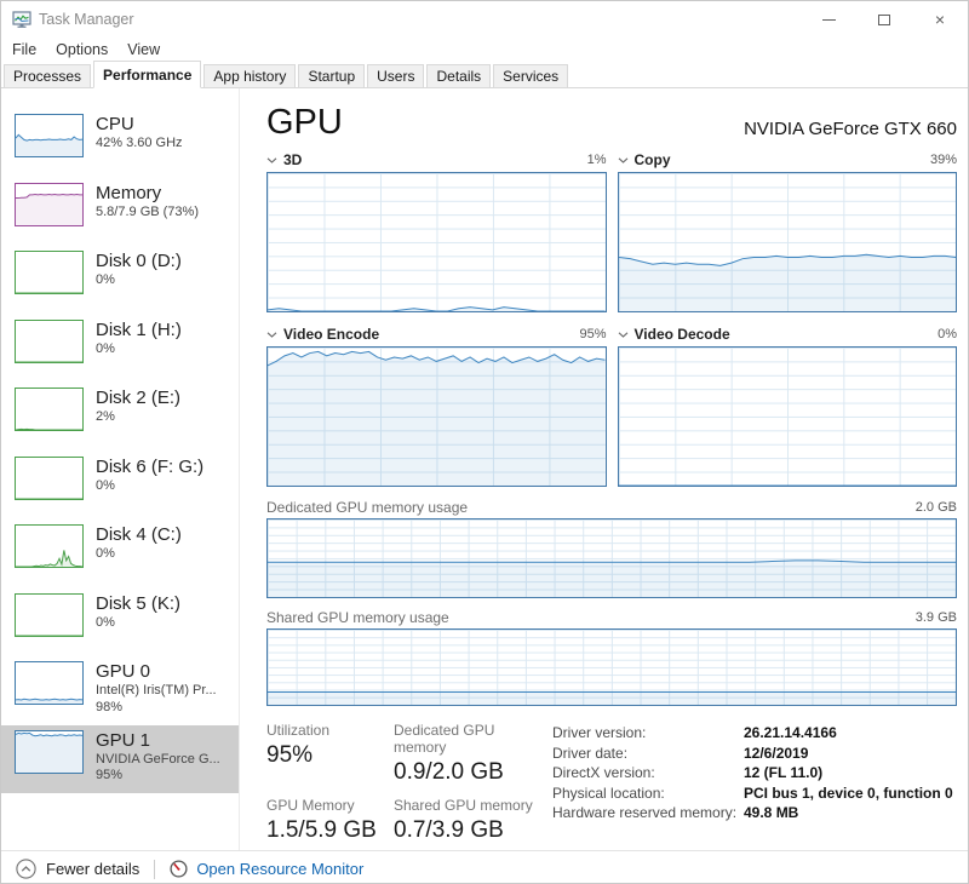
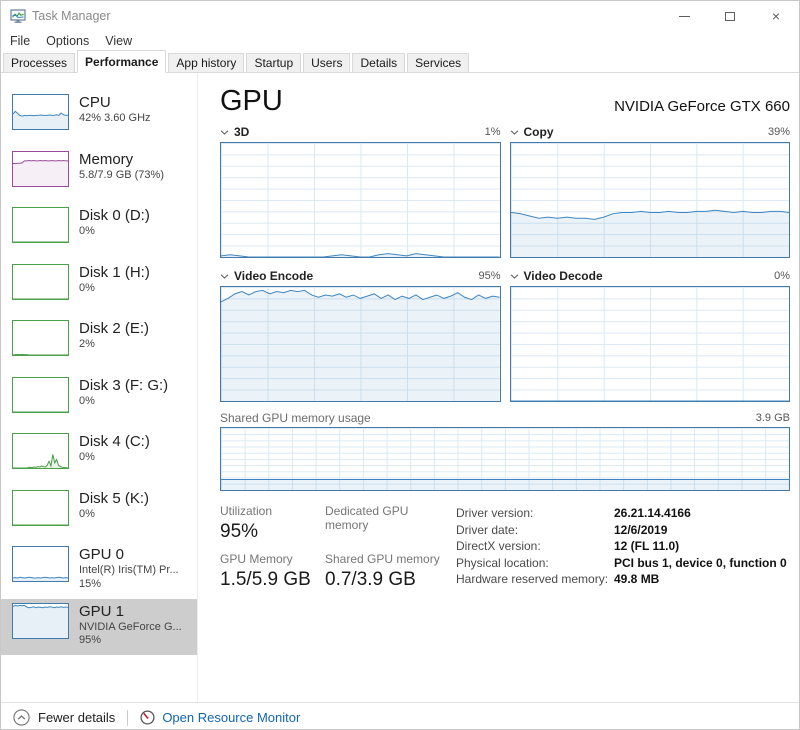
  Task Manager
  ×
  File
  Options
  View
  Processes
  Performance
  App history
  Startup
  Users
  Details
  Services
  CPU
  42% 3.60 GHz
  Memory
  5.8/7.9 GB (73%)
  Disk 0 (D:)
  0%
  Disk 1 (H:)
  0%
  Disk 2 (E:)
  2%
- Disk 6 (F: G:)
+ Disk 3 (F: G:)
  0%
  Disk 4 (C:)
  0%
  Disk 5 (K:)
  0%
  GPU 0
  Intel(R) Iris(TM) Pr...
- 98%
+ 15%
  GPU 1
  NVIDIA GeForce G...
  95%
  GPU
  NVIDIA GeForce GTX 660
  3D
  1%
  Copy
  39%
  Video Encode
  95%
  Video Decode
  0%
- Dedicated GPU memory usage
- 2.0 GB
  Shared GPU memory usage
  3.9 GB
  Utilization
  95%
  Dedicated GPU memory
- 0.9/2.0 GB
  GPU Memory
  1.5/5.9 GB
  Shared GPU memory
  0.7/3.9 GB
  Driver version:
  26.21.14.4166
  Driver date:
  12/6/2019
  DirectX version:
  12 (FL 11.0)
  Physical location:
  PCI bus 1, device 0, function 0
  Hardware reserved memory:
  49.8 MB
  Fewer details
  Open Resource Monitor
